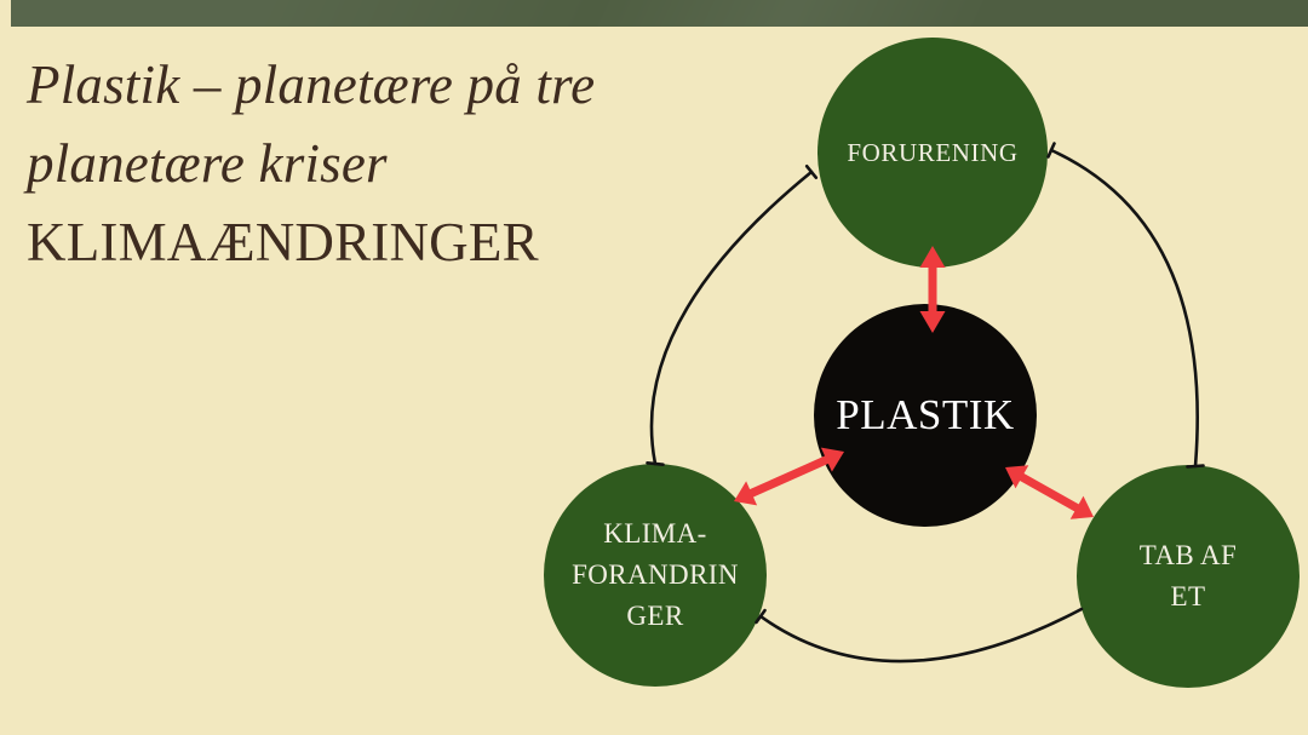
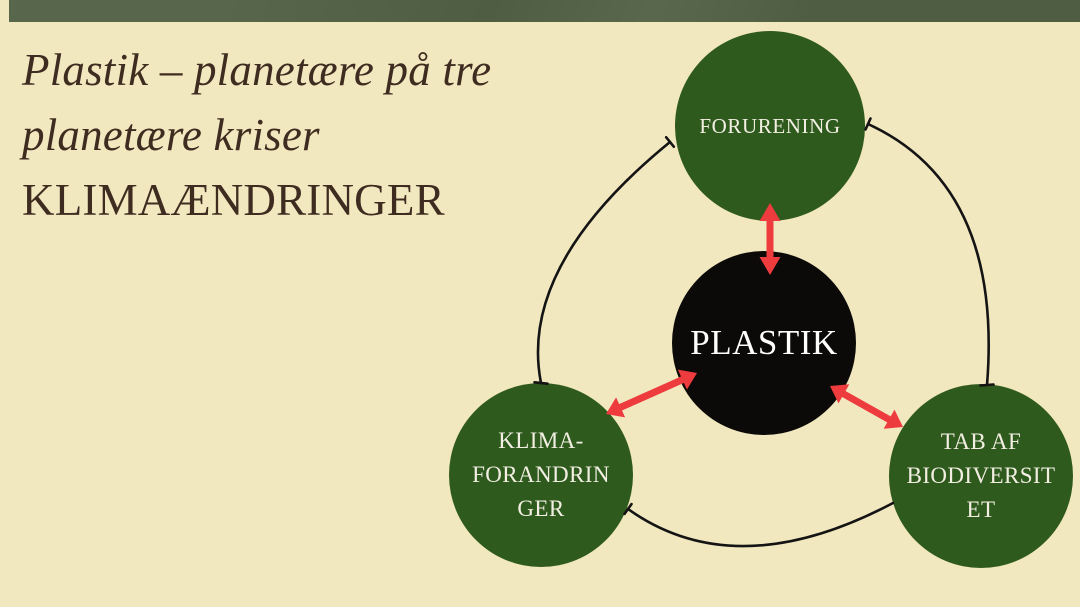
  Plastik – planetære på tre
  planetære kriser
  KLIMAÆNDRINGER
  FORURENING
  PLASTIK
  KLIMA-
  FORANDRIN
  GER
  TAB AF
+ BIODIVERSIT
  ET
